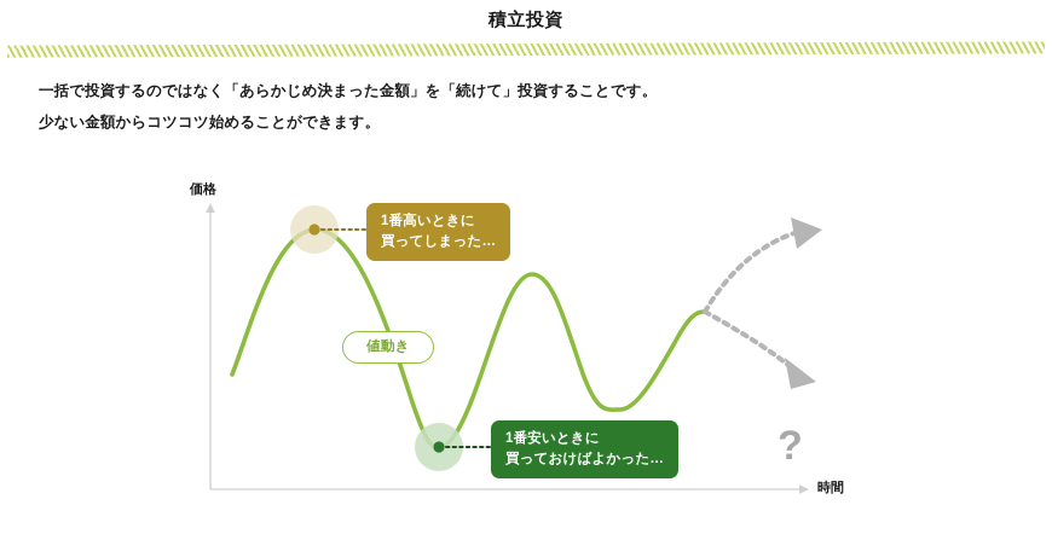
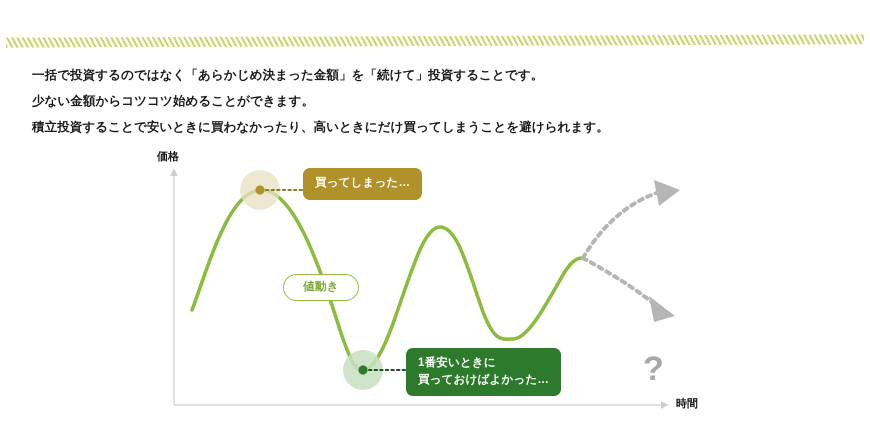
- 積立投資
  一括で投資するのではなく「あらかじめ決まった金額」を「続けて」投資することです。
  少ない金額からコツコツ始めることができます。
+ 積立投資することで安いときに買わなかったり、高いときにだけ買ってしまうことを避けられます。
  価格
  時間
- 1番高いときに
  買ってしまった…
  1番安いときに
  買っておけばよかった…
  値動き
  ?
